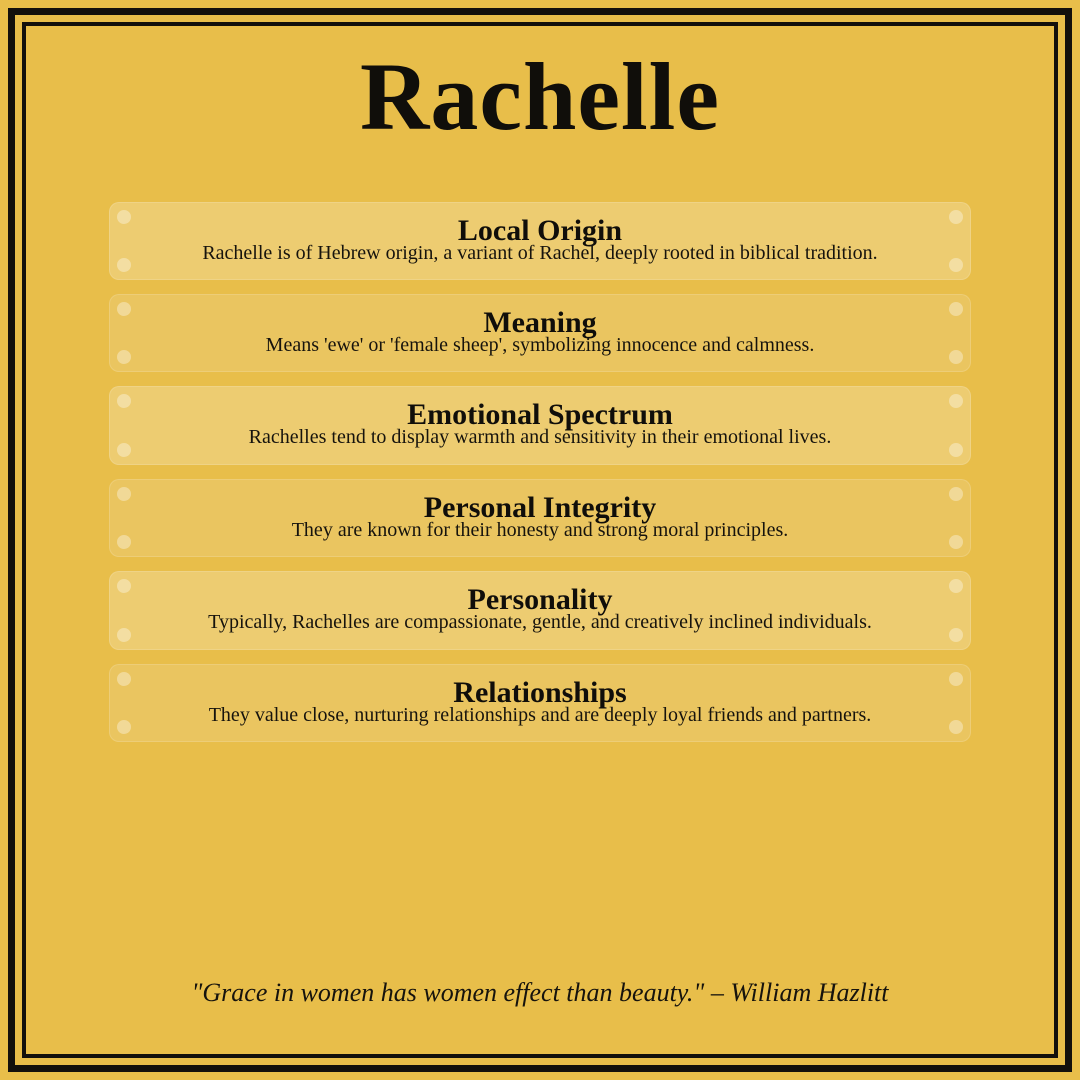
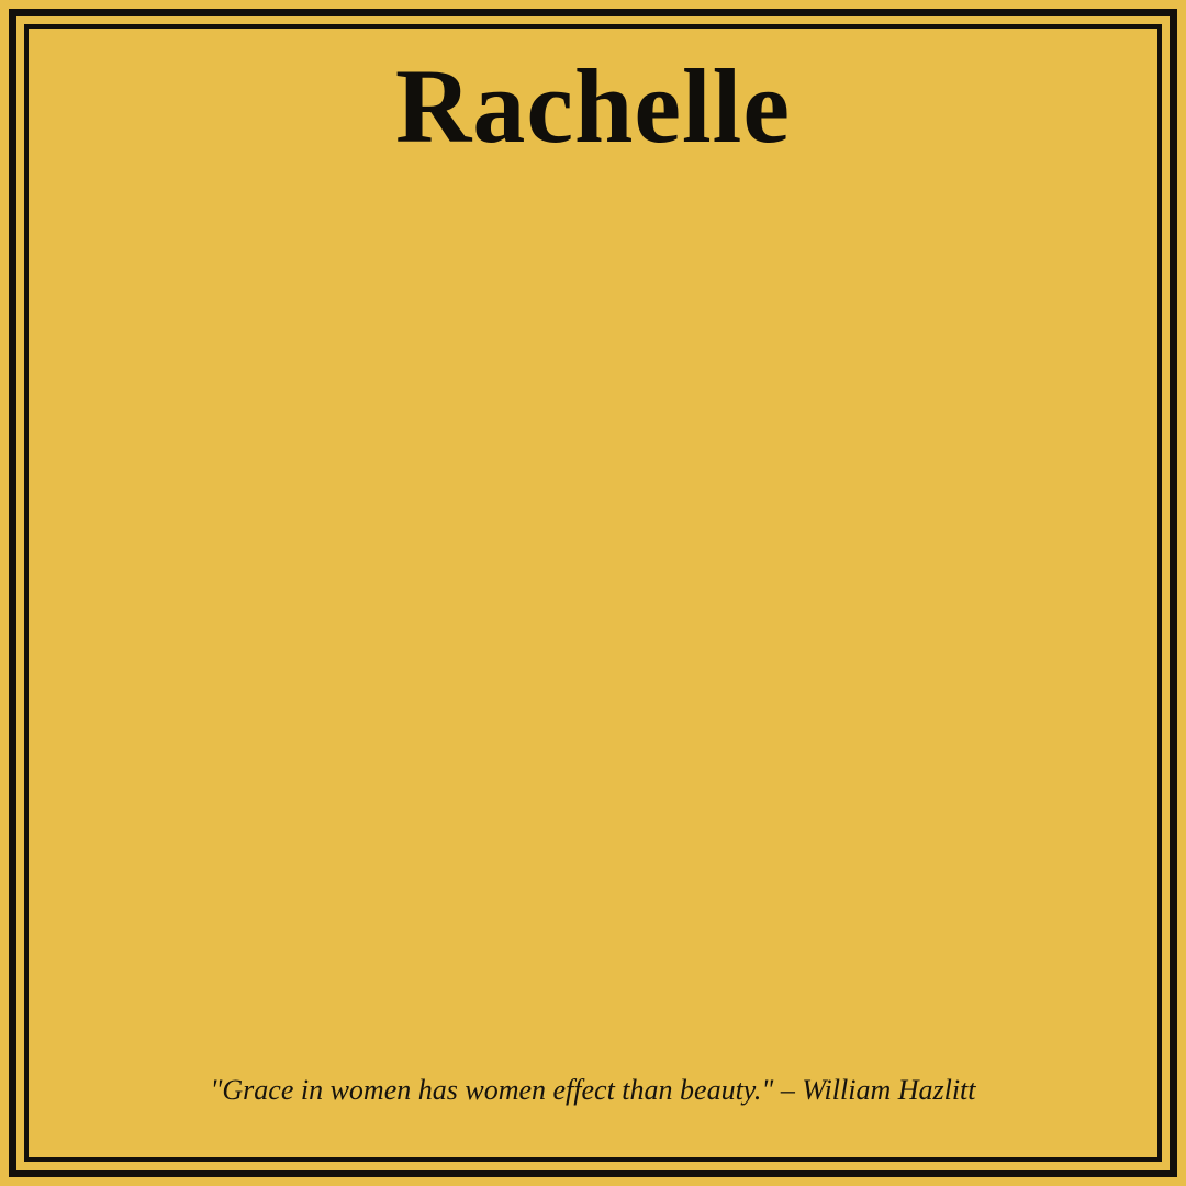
  Rachelle
- Local Origin
- Rachelle is of Hebrew origin, a variant of Rachel, deeply rooted in biblical tradition.
- Meaning
- Means 'ewe' or 'female sheep', symbolizing innocence and calmness.
- Emotional Spectrum
- Rachelles tend to display warmth and sensitivity in their emotional lives.
- Personal Integrity
- They are known for their honesty and strong moral principles.
- Personality
- Typically, Rachelles are compassionate, gentle, and creatively inclined individuals.
- Relationships
- They value close, nurturing relationships and are deeply loyal friends and partners.
  "Grace in women has women effect than beauty." – William Hazlitt
